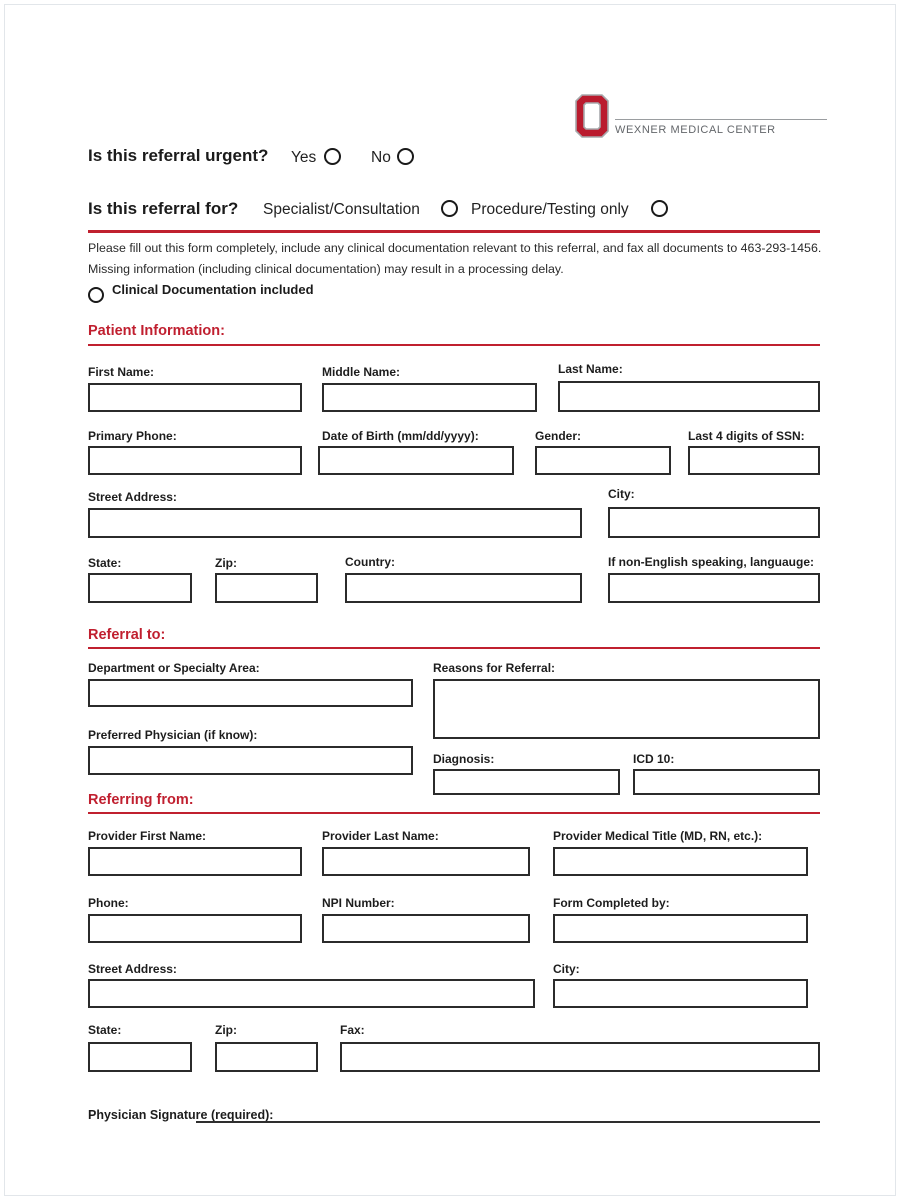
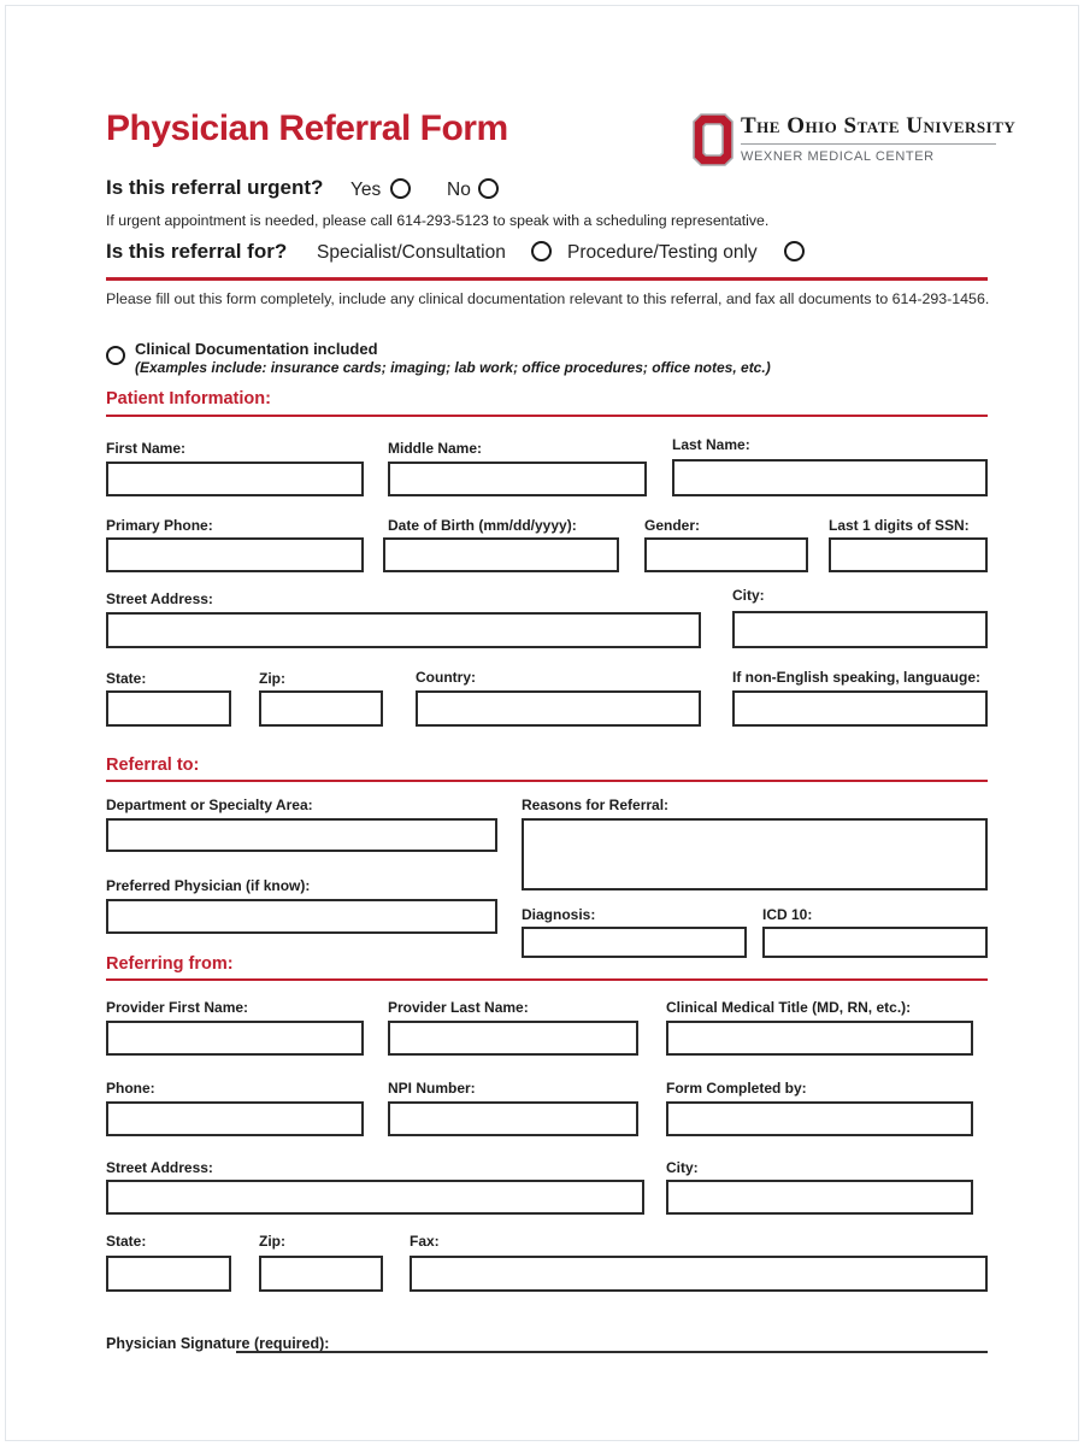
+ Physician Referral Form
+ The Ohio State University
  WEXNER MEDICAL CENTER
  Is this referral urgent?
  Yes
  No
+ If urgent appointment is needed, please call 614-293-5123 to speak with a scheduling representative.
  Is this referral for?
  Specialist/Consultation
  Procedure/Testing only
- Please fill out this form completely, include any clinical documentation relevant to this referral, and fax all documents to 463-293-1456.
+ Please fill out this form completely, include any clinical documentation relevant to this referral, and fax all documents to 614-293-1456.
- Missing information (including clinical documentation) may result in a processing delay.
  Clinical Documentation included
+ (Examples include: insurance cards; imaging; lab work; office procedures; office notes, etc.)
  Patient Information:
  First Name:
  Middle Name:
  Last Name:
  Primary Phone:
  Date of Birth (mm/dd/yyyy):
  Gender:
- Last 4 digits of SSN:
+ Last 1 digits of SSN:
  Street Address:
  City:
  State:
  Zip:
  Country:
  If non-English speaking, languauge:
  Referral to:
  Department or Specialty Area:
  Reasons for Referral:
  Preferred Physician (if know):
  Diagnosis:
  ICD 10:
  Referring from:
  Provider First Name:
  Provider Last Name:
- Provider Medical Title (MD, RN, etc.):
+ Clinical Medical Title (MD, RN, etc.):
  Phone:
  NPI Number:
  Form Completed by:
  Street Address:
  City:
  State:
  Zip:
  Fax:
  Physician Signature (required):
